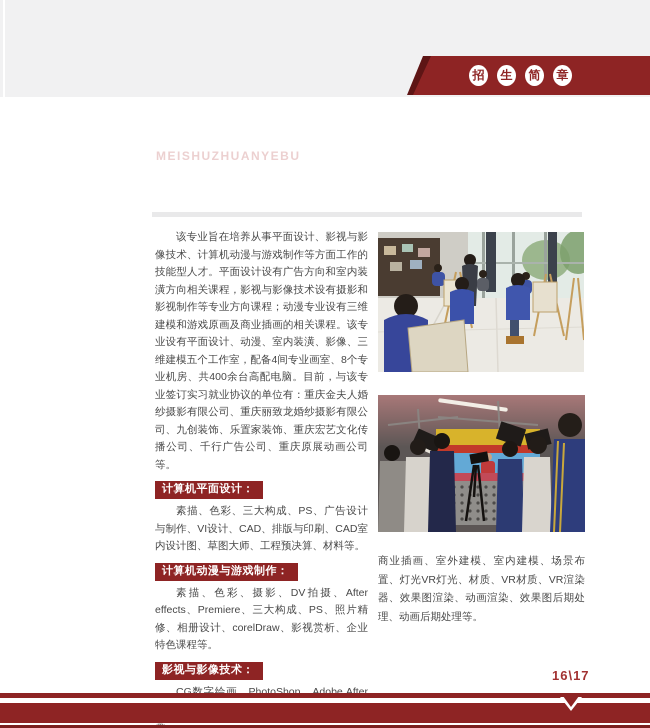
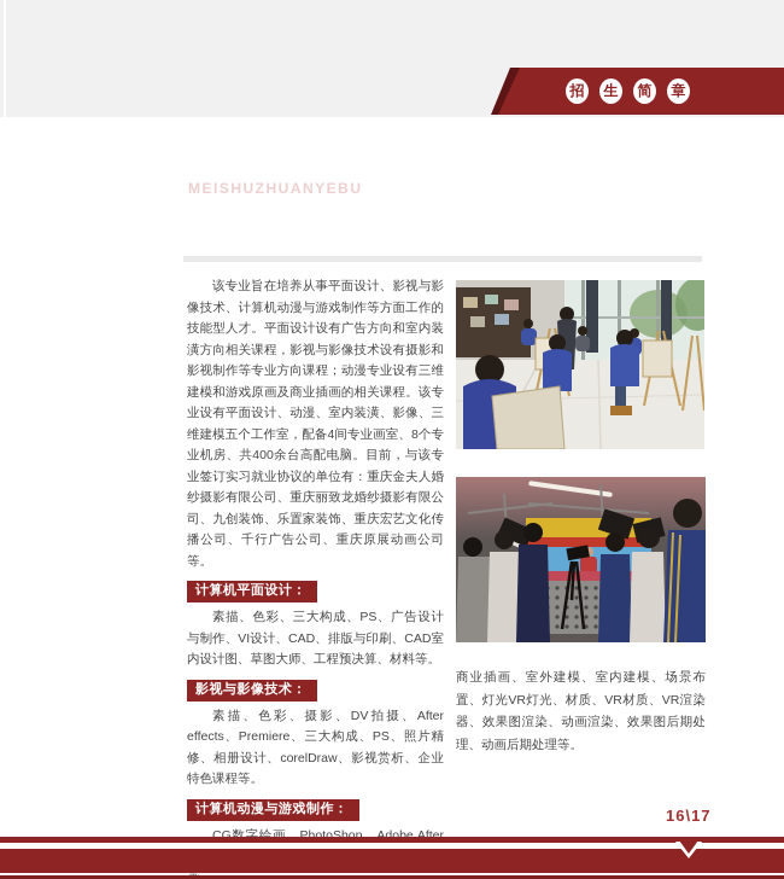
  招
  生
  简
  章
  MEISHUZHUANYEBU
  该专业旨在培养从事平面设计、影视与影像技术、计算机动漫与游戏制作等方面工作的技能型人才。平面设计设有广告方向和室内装潢方向相关课程，影视与影像技术设有摄影和影视制作等专业方向课程；动漫专业设有三维建模和游戏原画及商业插画的相关课程。该专业设有平面设计、动漫、室内装潢、影像、三维建模五个工作室，配备4间专业画室、8个专业机房、共400余台高配电脑。目前，与该专业签订实习就业协议的单位有：重庆金夫人婚纱摄影有限公司、重庆丽致龙婚纱摄影有限公司、九创装饰、乐置家装饰、重庆宏艺文化传播公司、千行广告公司、重庆原展动画公司等。
  计算机平面设计：
  素描、色彩、三大构成、PS、广告设计与制作、VI设计、CAD、排版与印刷、CAD室内设计图、草图大师、工程预决算、材料等。
- 计算机动漫与游戏制作：
+ 影视与影像技术：
  素描、色彩、摄影、DV拍摄、After effects、Premiere、三大构成、PS、照片精修、相册设计、corelDraw、影视赏析、企业特色课程等。
- 影视与影像技术：
+ 计算机动漫与游戏制作：
  商业插画、室外建模、室内建模、场景布置、灯光VR灯光、材质、VR材质、VR渲染器、效果图渲染、动画渲染、效果图后期处理、动画后期处理等。
  16\17
